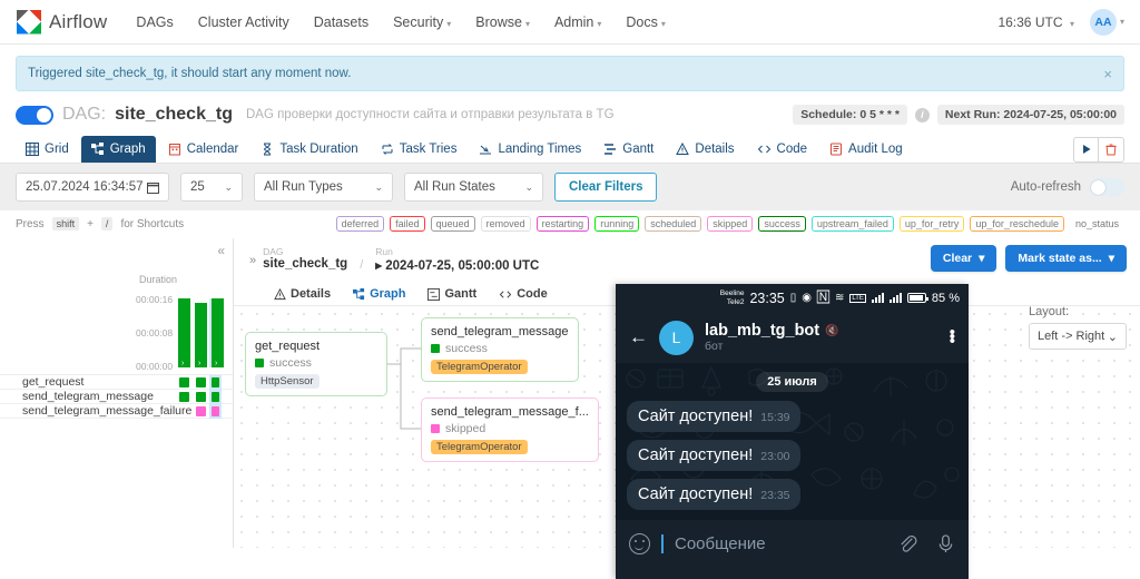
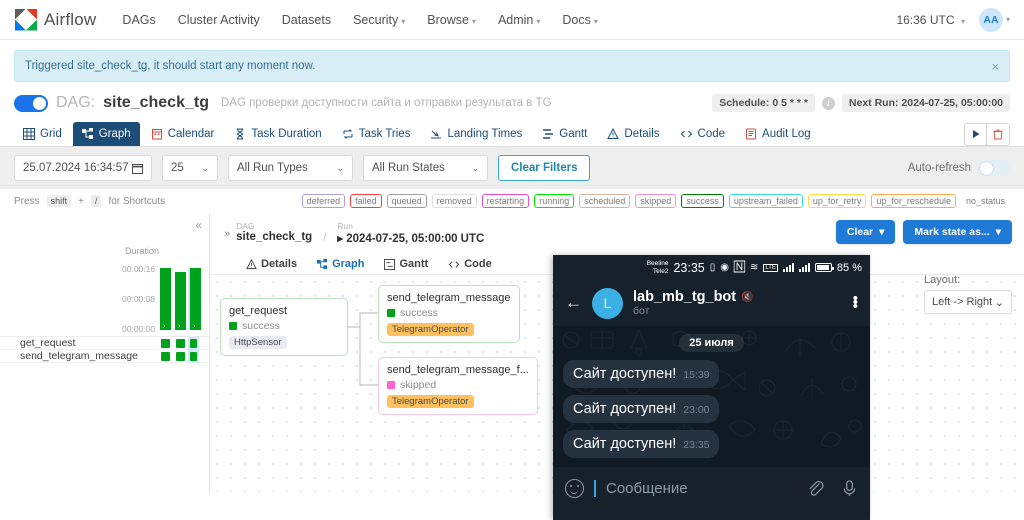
  Airflow
  DAGs
  Cluster Activity
  Datasets
  Security ▾
  Browse ▾
  Admin ▾
  Docs ▾
  16:36 UTC ▾
  AA
  ▾
  Triggered site_check_tg, it should start any moment now.
  ×
  DAG:
  site_check_tg
  DAG проверки доступности сайта и отправки результата в TG
  Schedule: 0 5 * * *
  i
  Next Run: 2024-07-25, 05:00:00
  Grid
  Graph
  Calendar
  Task Duration
  Task Tries
  Landing Times
  Gantt
  Details
  Code
  Audit Log
  25.07.2024 16:34:57
  25
  ⌄
  All Run Types
  ⌄
  All Run States
  ⌄
  Clear Filters
  Auto-refresh
  Press
  shift
  +
  /
  for Shortcuts
  deferred
  failed
  queued
  removed
  restarting
  running
  scheduled
  skipped
  success
  upstream_failed
  up_for_retry
  up_for_reschedule
  no_status
  «
  Duration
  00:00:16
  00:00:08
  00:00:00
  get_request
  send_telegram_message
- send_telegram_message_failure
  »
  DAG
  site_check_tg
  /
  Run
  ▸ 2024-07-25, 05:00:00 UTC
  Details
  Graph
  Gantt
  Code
  Clear
  ▾
  Mark state as...
  ▾
  get_request
  success
  HttpSensor
  send_telegram_message
  success
  TelegramOperator
  send_telegram_message_f...
  skipped
  TelegramOperator
  Layout:
  Left -> Right
  ⌄
  23:35
  ▯
  ◉
  🄽
  ≋
  85 %
  ←
  L
  lab_mb_tg_bot
  🔇
  бот
  •
  •
  •
  25 июля
  Сайт доступен!
  15:39
  Сайт доступен!
  23:00
  Сайт доступен!
  23:35
  Сообщение
